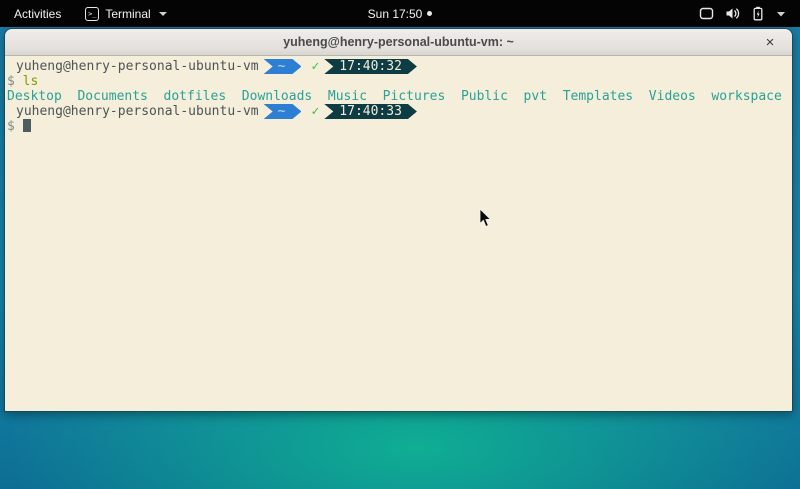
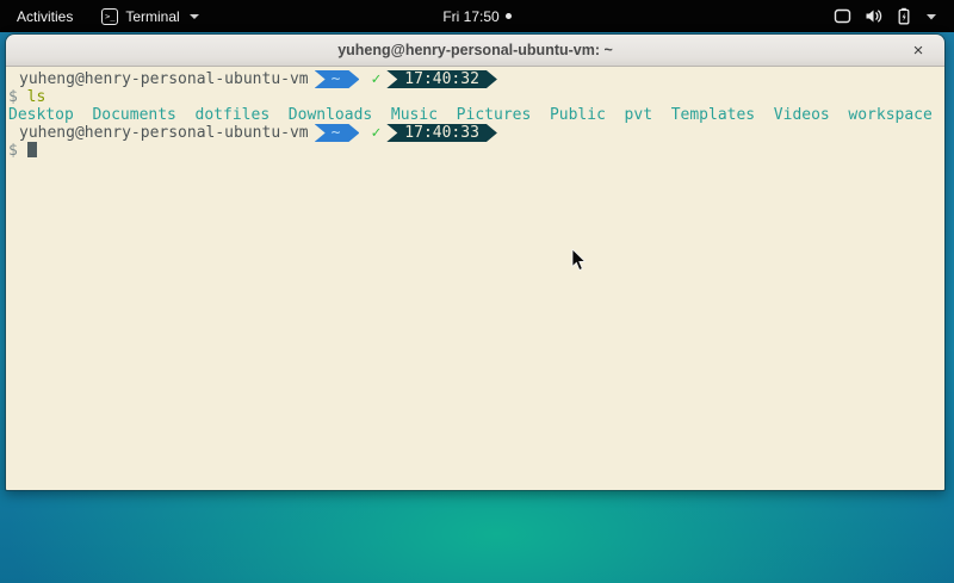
  Activities
  >_
  Terminal
- Sun 17:50
+ Fri 17:50
  yuheng@henry-personal-ubuntu-vm: ~
  ×
  yuheng@henry-personal-ubuntu-vm
  ~
  ✓
  17:40:32
  $ ls
  Desktop Documents dotfiles Downloads Music Pictures Public pvt Templates Videos workspace
  yuheng@henry-personal-ubuntu-vm
  ~
  ✓
  17:40:33
  $
